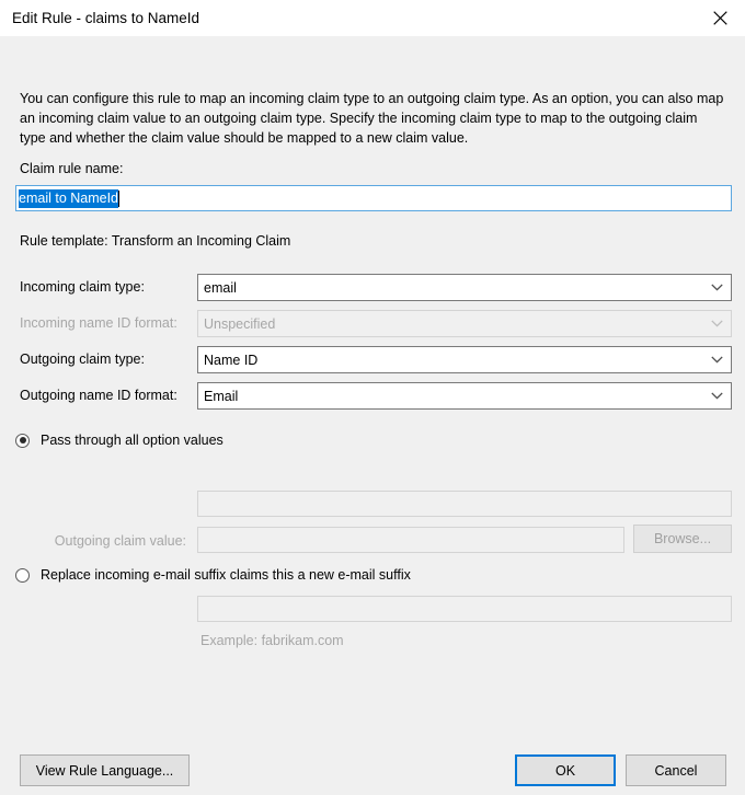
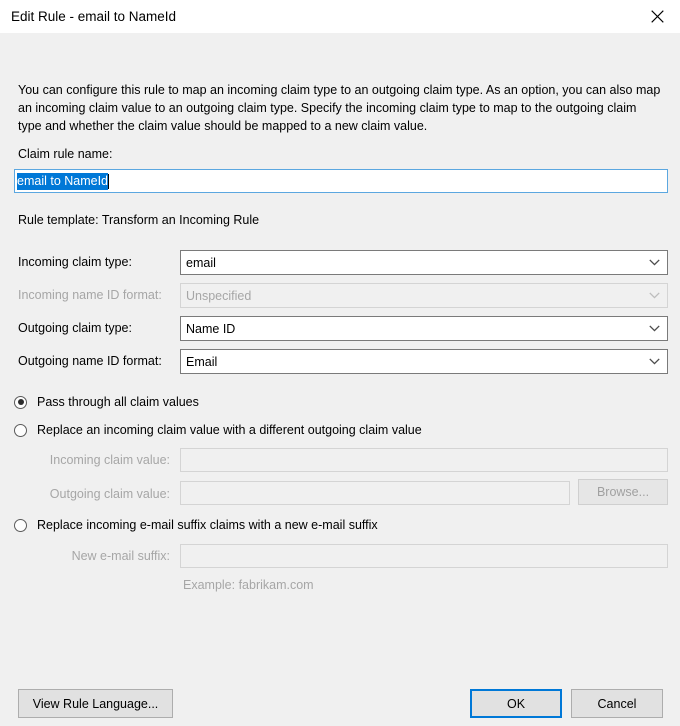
- Edit Rule - claims to NameId
+ Edit Rule - email to NameId
  You can configure this rule to map an incoming claim type to an outgoing claim type. As an option, you can also map an incoming claim value to an outgoing claim type. Specify the incoming claim type to map to the outgoing claim type and whether the claim value should be mapped to a new claim value.
  Claim rule name:
  email to NameId
- Rule template: Transform an Incoming Claim
+ Rule template: Transform an Incoming Rule
  Incoming claim type:
  email
  Incoming name ID format:
  Unspecified
  Outgoing claim type:
  Name ID
  Outgoing name ID format:
  Email
- Pass through all option values
+ Pass through all claim values
+ Replace an incoming claim value with a different outgoing claim value
+ Incoming claim value:
  Outgoing claim value:
  Browse...
- Replace incoming e-mail suffix claims this a new e-mail suffix
+ Replace incoming e-mail suffix claims with a new e-mail suffix
+ New e-mail suffix:
  Example: fabrikam.com
  View Rule Language...
  OK
  Cancel
